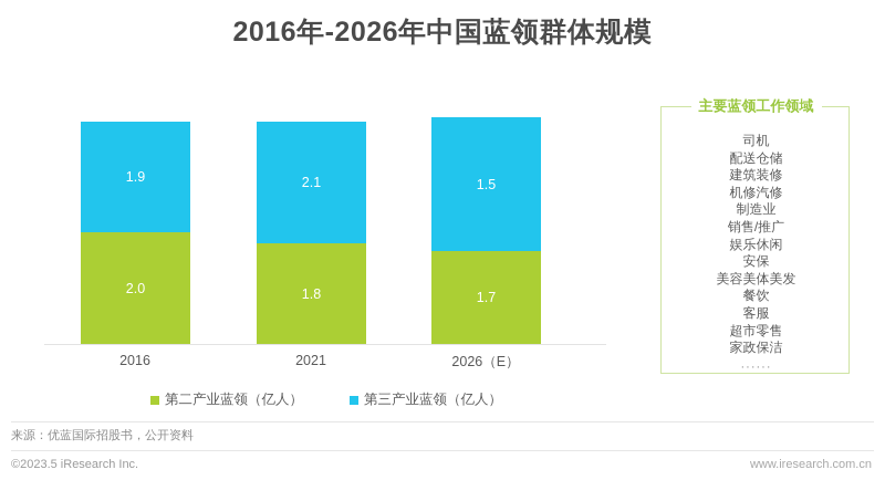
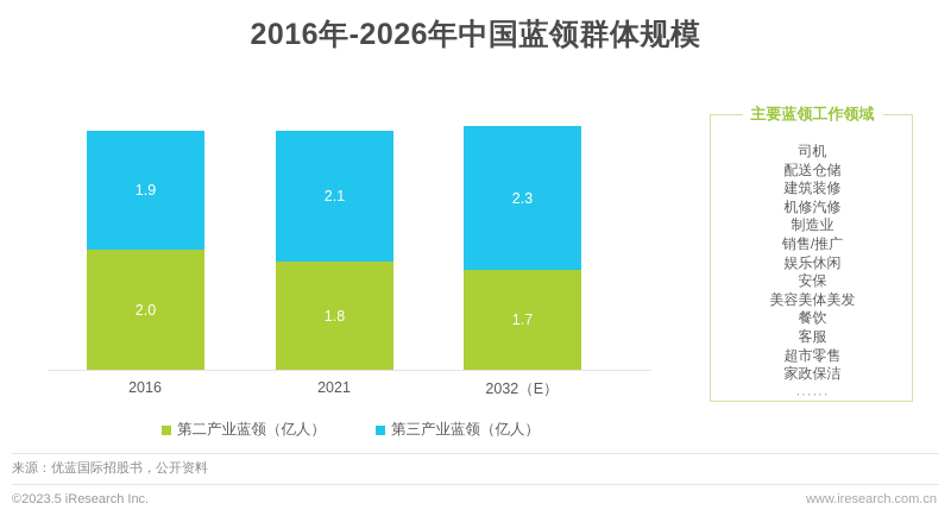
  2016年-2026年中国蓝领群体规模
  1.9
  2.0
  2.1
  1.8
- 1.5
+ 2.3
  1.7
  2016
  2021
- 2026（E）
+ 2032（E）
  第二产业蓝领（亿人）
  第三产业蓝领（亿人）
  主要蓝领工作领域
  司机
  配送仓储
  建筑装修
  机修汽修
  制造业
  销售/推广
  娱乐休闲
  安保
  美容美体美发
  餐饮
  客服
  超市零售
  家政保洁
  ······
  来源：优蓝国际招股书，公开资料
  ©2023.5 iResearch Inc.
  www.iresearch.com.cn
